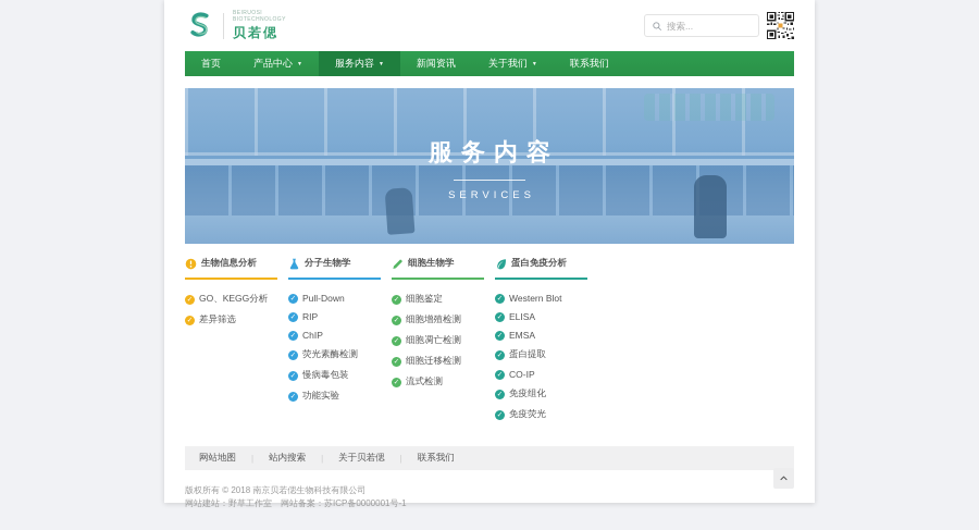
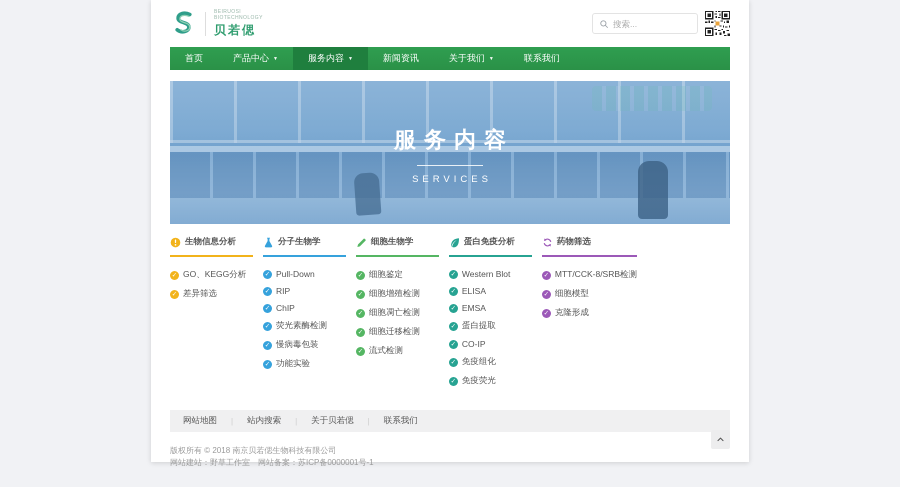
  贝若偲
  搜索...
  首页
  产品中心
  服务内容
  新闻资讯
  关于我们
  联系我们
  服务内容
  SERVICES
  生物信息分析
  GO、KEGG分析
  差异筛选
  分子生物学
  Pull-Down
  RIP
  ChIP
  荧光素酶检测
  慢病毒包装
  功能实验
  细胞生物学
  细胞鉴定
  细胞增殖检测
  细胞凋亡检测
  细胞迁移检测
  流式检测
  蛋白免疫分析
  Western Blot
  ELISA
  EMSA
  蛋白提取
  CO-IP
  免疫组化
  免疫荧光
+ 药物筛选
+ MTT/CCK-8/SRB检测
+ 细胞模型
+ 克隆形成
  网站地图
  站内搜索
  关于贝若偲
  |
  联系我们
  版权所有 © 2018 南京贝若偲生物科技有限公司
  网站建站：野草工作室 网站备案：苏ICP备0000001号-1
